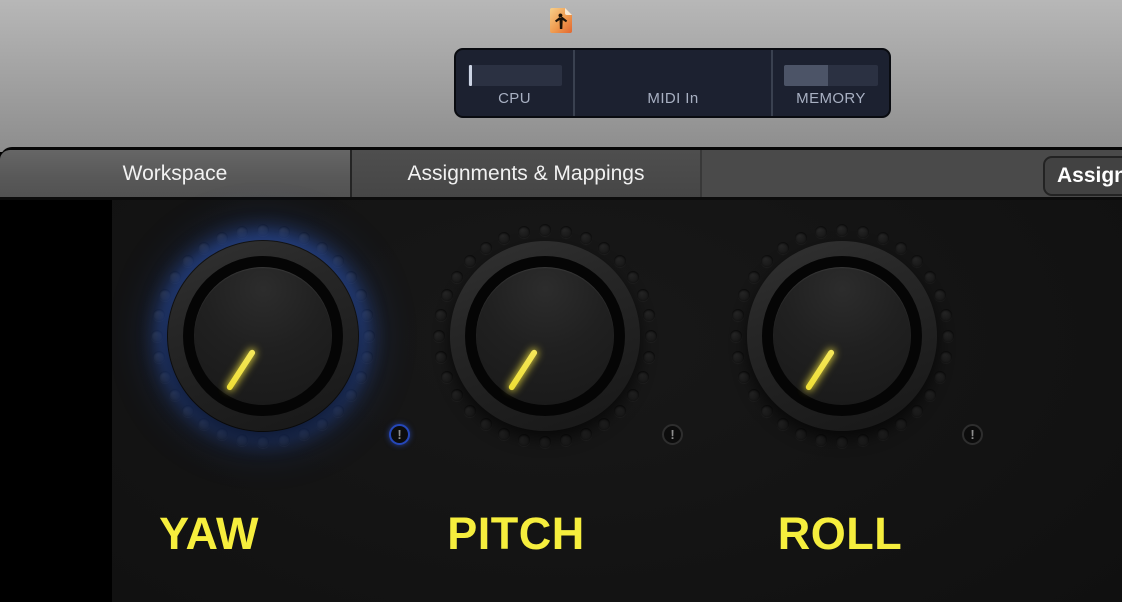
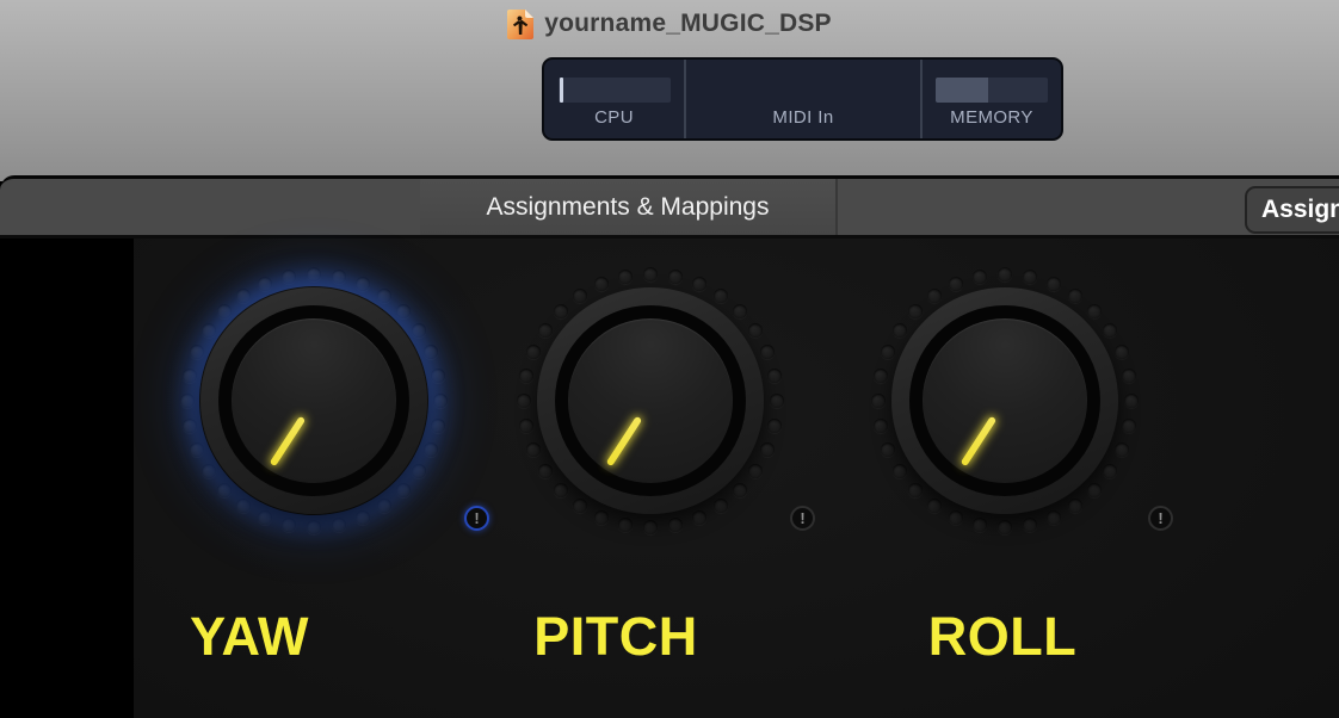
+ yourname_MUGIC_DSP
  CPU
  MIDI In
  MEMORY
- Workspace
  Assignments & Mappings
  Assign
  !
  !
  !
  YAW
  PITCH
  ROLL
